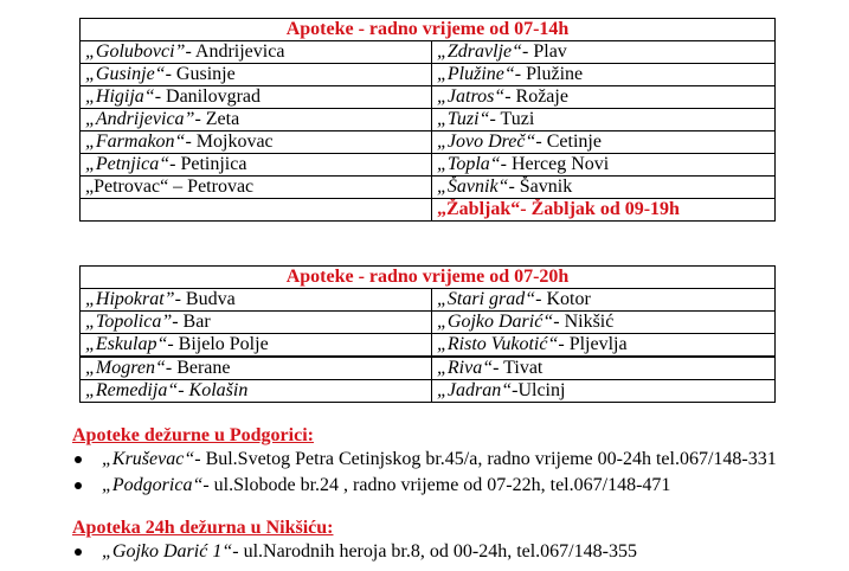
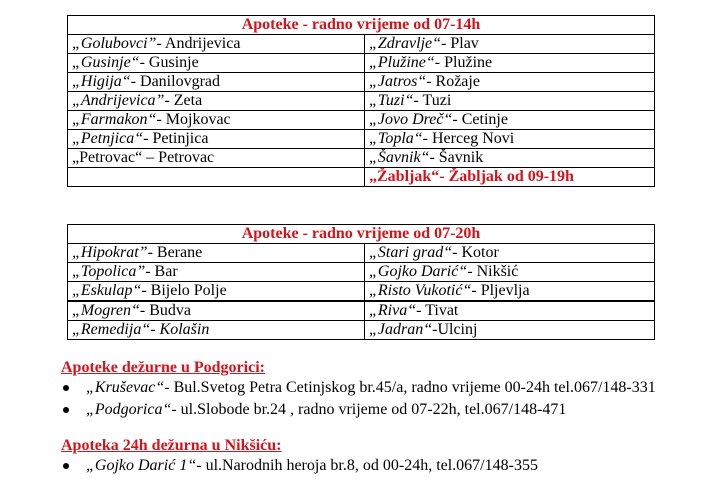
  Apoteke - radno vrijeme od 07-14h
  „Golubovci”- Andrijevica	„Zdravlje“- Plav
  „Gusinje“- Gusinje	„Plužine“- Plužine
  „Higija“- Danilovgrad	„Jatros“- Rožaje
  „Andrijevica”- Zeta	„Tuzi“- Tuzi
  „Farmakon“- Mojkovac	„Jovo Dreč“- Cetinje
  „Petnjica“- Petinjica	„Topla“- Herceg Novi
  „Petrovac“ – Petrovac	„Šavnik“- Šavnik
  	„Žabljak“- Žabljak od 09-19h
  Apoteke - radno vrijeme od 07-20h
- „Hipokrat”- Budva	„Stari grad“- Kotor
+ „Hipokrat”- Berane	„Stari grad“- Kotor
  „Topolica”- Bar	„Gojko Darić“- Nikšić
  „Eskulap“- Bijelo Polje	„Risto Vukotić“- Pljevlja
- „Mogren“- Berane	„Riva“- Tivat
+ „Mogren“- Budva	„Riva“- Tivat
  „Remedija“- Kolašin	„Jadran“-Ulcinj
  Apoteke dežurne u Podgorici:
  „Kruševac“- Bul.Svetog Petra Cetinjskog br.45/a, radno vrijeme 00-24h tel.067/148-331
  „Podgorica“- ul.Slobode br.24 , radno vrijeme od 07-22h, tel.067/148-471
  Apoteka 24h dežurna u Nikšiću:
  „Gojko Darić 1“- ul.Narodnih heroja br.8, od 00-24h, tel.067/148-355
